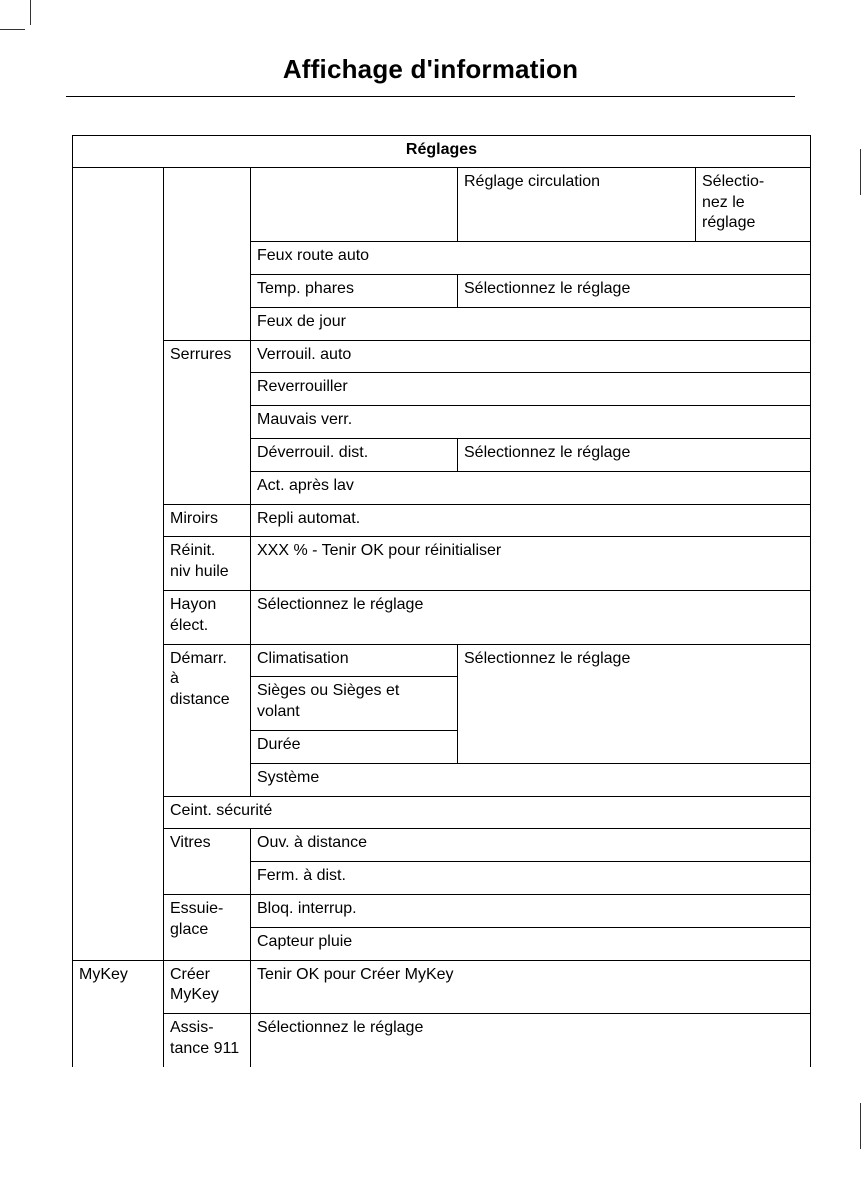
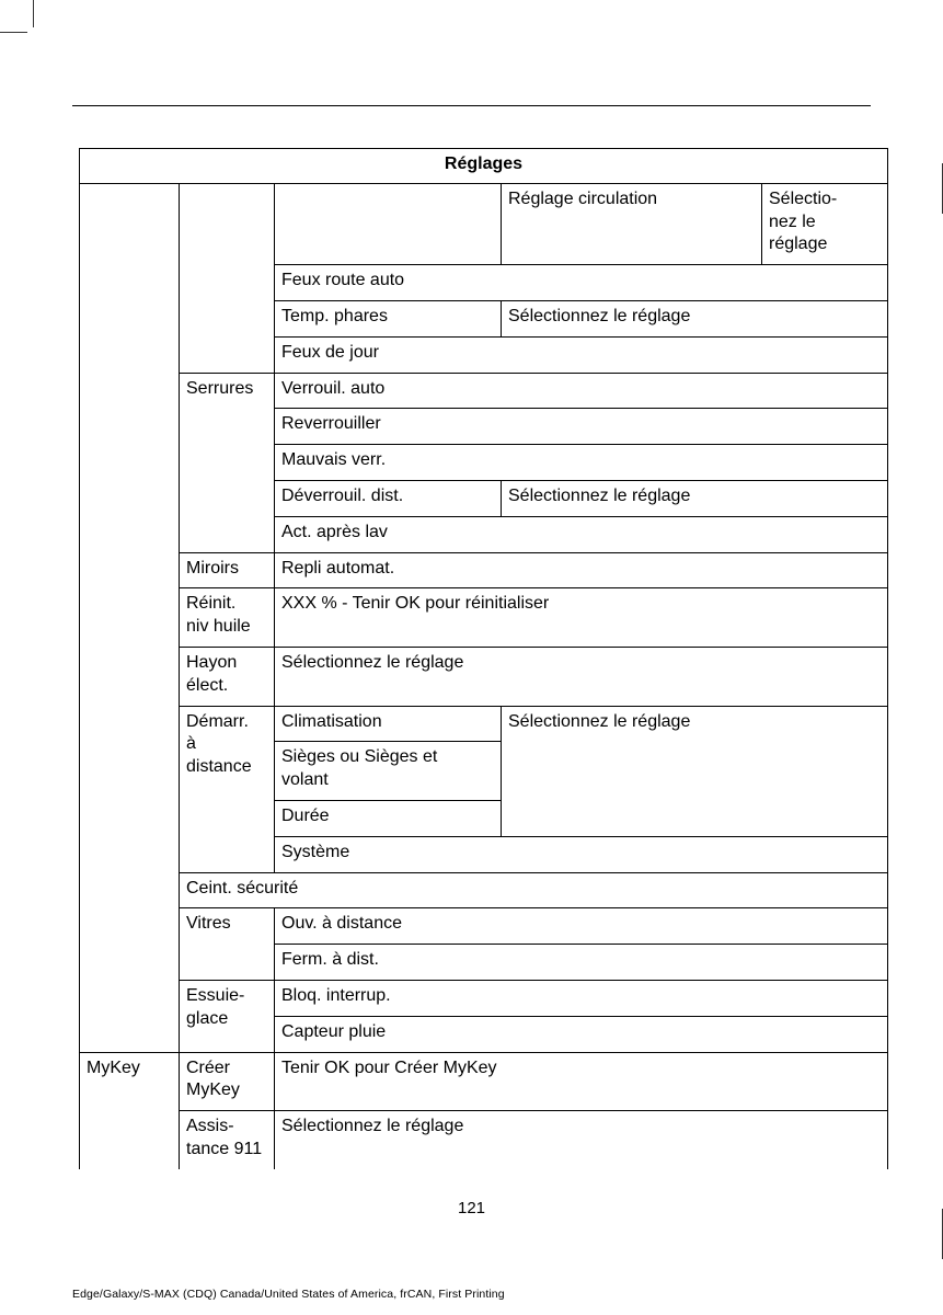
- Affichage d'information
  Réglages
  			Réglage circulation	Sélectio- nez le réglage
  Feux route auto
  Temp. phares	Sélectionnez le réglage
  Feux de jour
  Serrures	Verrouil. auto
  Reverrouiller
  Mauvais verr.
  Déverrouil. dist.	Sélectionnez le réglage
  Act. après lav
  Miroirs	Repli automat.
  Réinit. niv huile	XXX % - Tenir OK pour réinitialiser
  Hayon élect.	Sélectionnez le réglage
  Démarr. à distance	Climatisation	Sélectionnez le réglage
  Sièges ou Sièges et volant
  Durée
  Système
  Ceint. sécurité
  Vitres	Ouv. à distance
  Ferm. à dist.
  Essuie- glace	Bloq. interrup.
  Capteur pluie
  MyKey	Créer MyKey	Tenir OK pour Créer MyKey
  Assis- tance 911	Sélectionnez le réglage
+ 121
+ Edge/Galaxy/S-MAX (CDQ) Canada/United States of America, frCAN, First Printing
